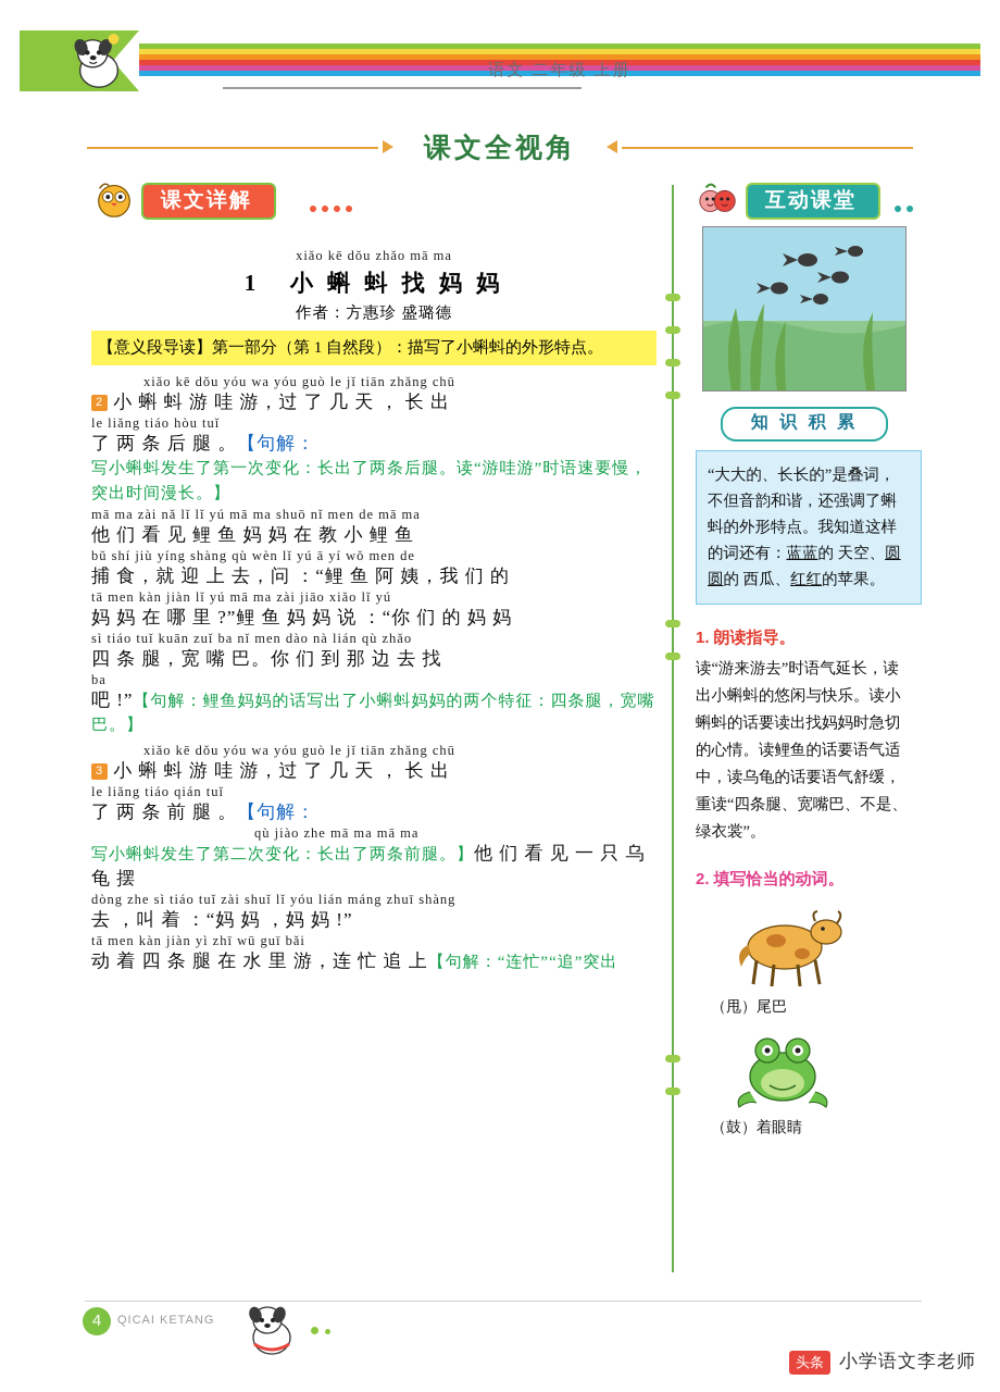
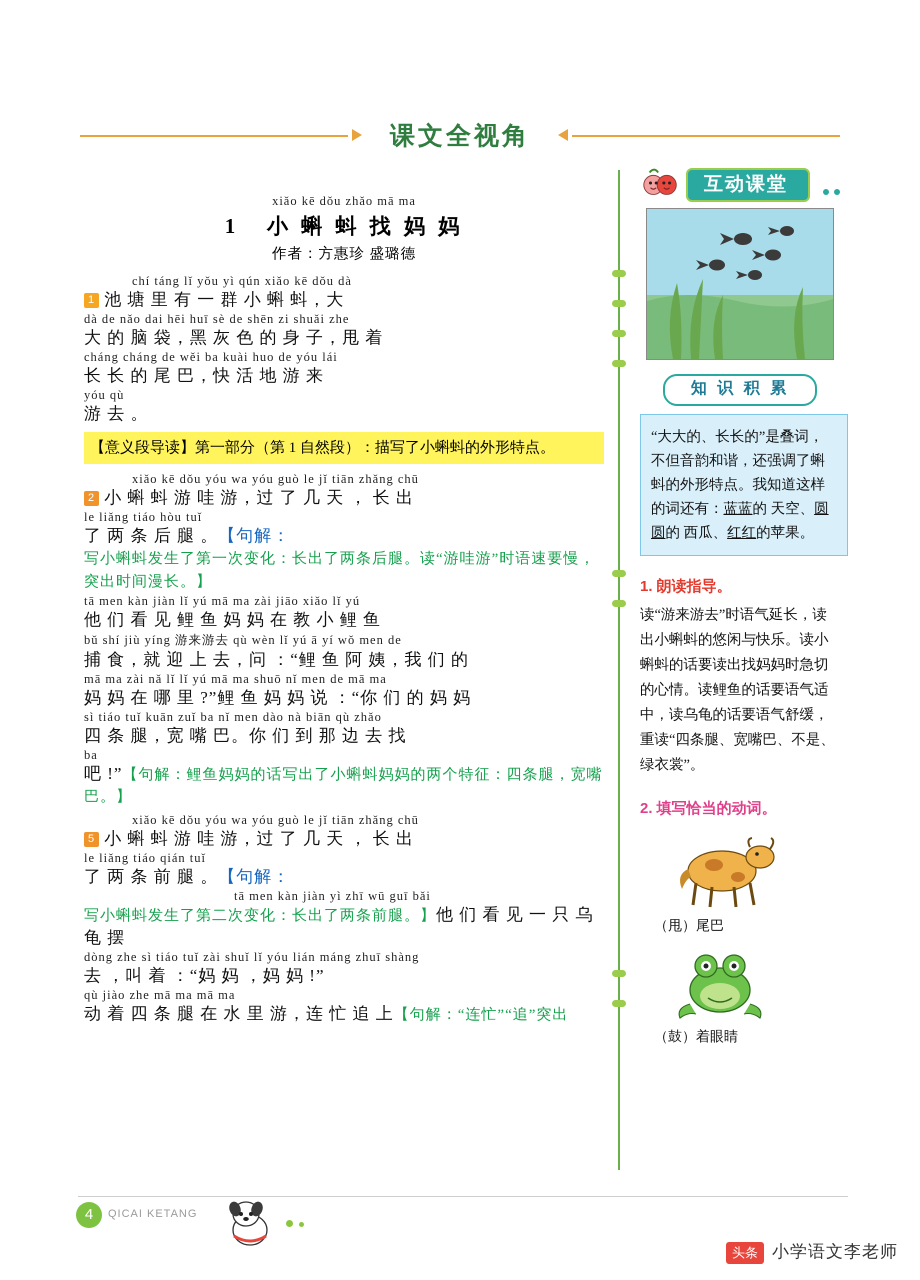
- 语文 二年级 上册
  课文全视角
- 课文详解
  xiǎo kē dǒu zhǎo mā ma
  1 小 蝌 蚪 找 妈 妈
  作者：方惠珍 盛璐德
+ chí táng lǐ yǒu yì qún xiǎo kē dǒu dà
+ 1 池 塘 里 有 一 群 小 蝌 蚪，大
+ dà de nǎo dai hēi huī sè de shēn zi shuǎi zhe
+ 大 的 脑 袋，黑 灰 色 的 身 子，甩 着
+ cháng cháng de wěi ba kuài huo de yóu lái
+ 长 长 的 尾 巴，快 活 地 游 来
+ yóu qù
+ 游 去 。
  【意义段导读】第一部分（第 1 自然段）：描写了小蝌蚪的外形特点。
  xiǎo kē dǒu yóu wa yóu guò le jǐ tiān zhǎng chū
  2 小 蝌 蚪 游 哇 游，过 了 几 天 ， 长 出
  le liǎng tiáo hòu tuǐ
  了 两 条 后 腿 。【句解：
  写小蝌蚪发生了第一次变化：长出了两条后腿。读“游哇游”时语速要慢，突出时间漫长。】
- mā ma zài nǎ lǐ lǐ yú mā ma shuō nǐ men de mā ma
+ tā men kàn jiàn lǐ yú mā ma zài jiāo xiǎo lǐ yú
  他 们 看 见 鲤 鱼 妈 妈 在 教 小 鲤 鱼
- bǔ shí jiù yíng shàng qù wèn lǐ yú ā yí wǒ men de
+ bǔ shí jiù yíng 游来游去 qù wèn lǐ yú ā yí wǒ men de
  捕 食，就 迎 上 去，问 ：“鲤 鱼 阿 姨，我 们 的
- tā men kàn jiàn lǐ yú mā ma zài jiāo xiǎo lǐ yú
+ mā ma zài nǎ lǐ lǐ yú mā ma shuō nǐ men de mā ma
  妈 妈 在 哪 里 ?”鲤 鱼 妈 妈 说 ：“你 们 的 妈 妈
- sì tiáo tuǐ kuān zuǐ ba nǐ men dào nà lián qù zhǎo
+ sì tiáo tuǐ kuān zuǐ ba nǐ men dào nà biān qù zhǎo
  四 条 腿，宽 嘴 巴。你 们 到 那 边 去 找
  ba
  吧 !”【句解：鲤鱼妈妈的话写出了小蝌蚪妈妈的两个特征：四条腿，宽嘴巴。】
  xiǎo kē dǒu yóu wa yóu guò le jǐ tiān zhǎng chū
- 3 小 蝌 蚪 游 哇 游，过 了 几 天 ， 长 出
+ 5 小 蝌 蚪 游 哇 游，过 了 几 天 ， 长 出
  le liǎng tiáo qián tuǐ
  了 两 条 前 腿 。【句解：
- qù jiào zhe mā ma mā ma
+ tā men kàn jiàn yì zhī wū guī bǎi
  写小蝌蚪发生了第二次变化：长出了两条前腿。】他 们 看 见 一 只 乌 龟 摆
  dòng zhe sì tiáo tuǐ zài shuǐ lǐ yóu lián máng zhuī shàng
  去 ，叫 着 ：“妈 妈 ，妈 妈 !”
- tā men kàn jiàn yì zhī wū guī bǎi
+ qù jiào zhe mā ma mā ma
  动 着 四 条 腿 在 水 里 游，连 忙 追 上【句解：“连忙”“追”突出
  互动课堂
  知 识 积 累
  “大大的、长长的”是叠词，不但音韵和谐，还强调了蝌蚪的外形特点。我知道这样的词还有：蓝蓝的 天空、圆圆的 西瓜、红红的苹果。
  1. 朗读指导。
  读“游来游去”时语气延长，读出小蝌蚪的悠闲与快乐。读小蝌蚪的话要读出找妈妈时急切的心情。读鲤鱼的话要语气适中，读乌龟的话要语气舒缓，重读“四条腿、宽嘴巴、不是、绿衣裳”。
  2. 填写恰当的动词。
  （甩）尾巴
  （鼓）着眼睛
  4
  QICAI KETANG
  头条
  小学语文李老师
